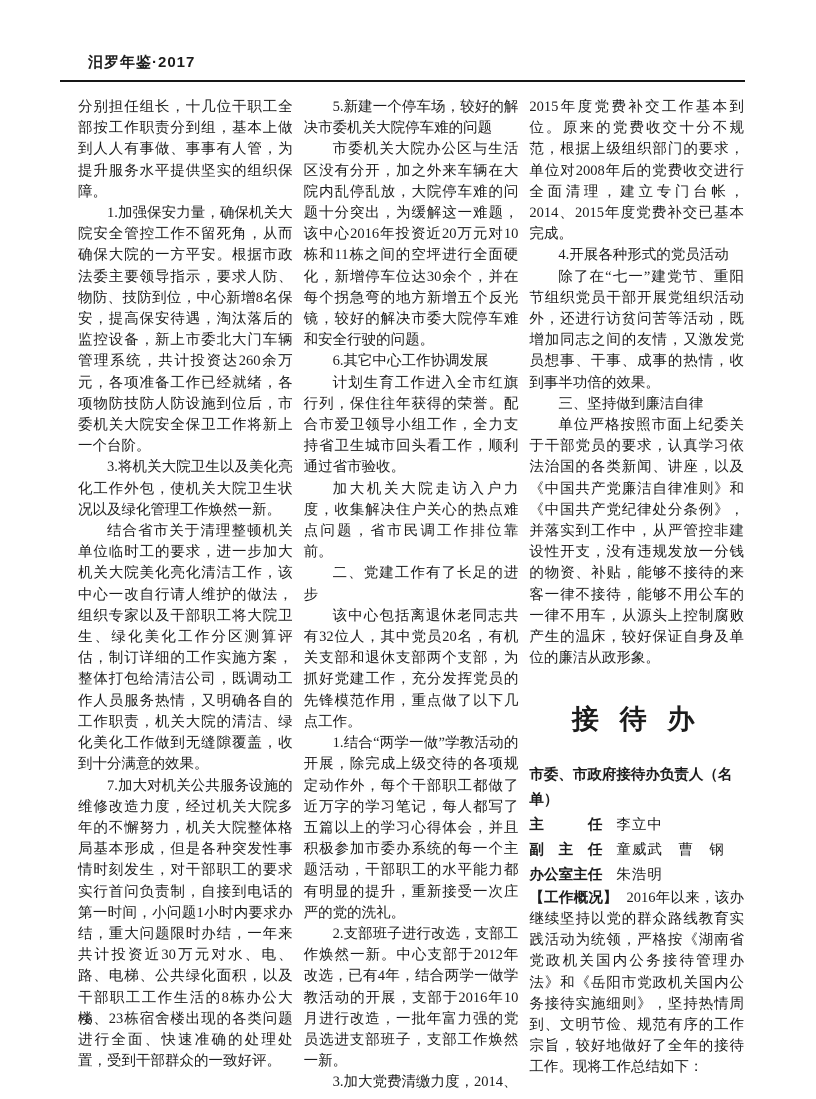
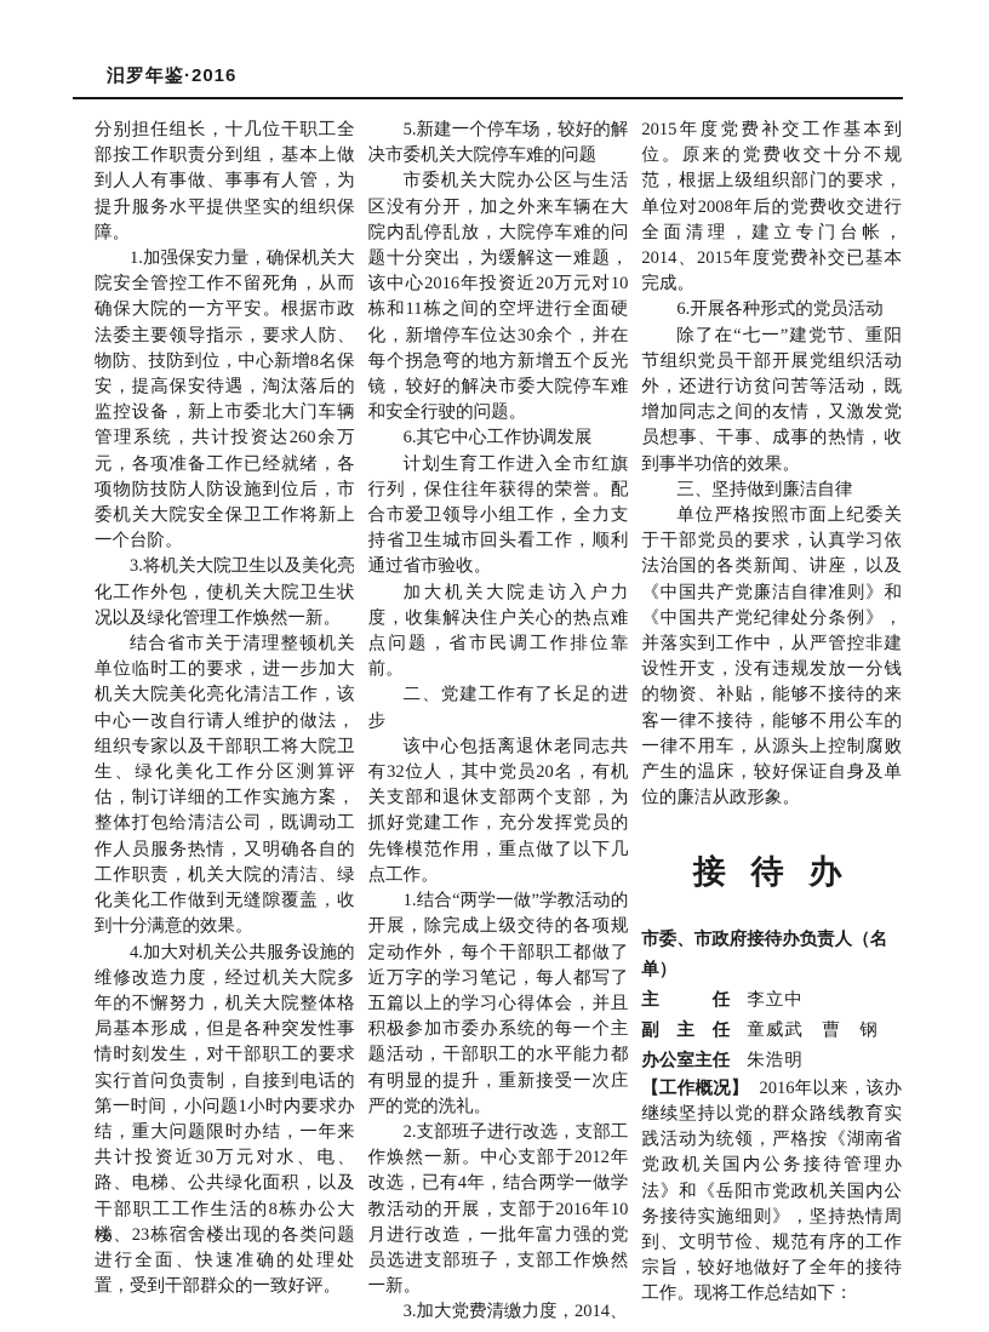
- 汨罗年鉴·2017
+ 汨罗年鉴·2016
  分别担任组长，十几位干职工全部按工作职责分到组，基本上做到人人有事做、事事有人管，为提升服务水平提供坚实的组织保障。
  1.加强保安力量，确保机关大院安全管控工作不留死角，从而确保大院的一方平安。根据市政法委主要领导指示，要求人防、物防、技防到位，中心新增8名保安，提高保安待遇，淘汰落后的监控设备，新上市委北大门车辆管理系统，共计投资达260余万元，各项准备工作已经就绪，各项物防技防人防设施到位后，市委机关大院安全保卫工作将新上一个台阶。
  3.将机关大院卫生以及美化亮化工作外包，使机关大院卫生状况以及绿化管理工作焕然一新。
  结合省市关于清理整顿机关单位临时工的要求，进一步加大机关大院美化亮化清洁工作，该中心一改自行请人维护的做法，组织专家以及干部职工将大院卫生、绿化美化工作分区测算评估，制订详细的工作实施方案，整体打包给清洁公司，既调动工作人员服务热情，又明确各自的工作职责，机关大院的清洁、绿化美化工作做到无缝隙覆盖，收到十分满意的效果。
- 7.加大对机关公共服务设施的维修改造力度，经过机关大院多年的不懈努力，机关大院整体格局基本形成，但是各种突发性事情时刻发生，对干部职工的要求实行首问负责制，自接到电话的第一时间，小问题1小时内要求办结，重大问题限时办结，一年来共计投资近30万元对水、电、路、电梯、公共绿化面积，以及干部职工工作生活的8栋办公大楼、23栋宿舍楼出现的各类问题进行全面、快速准确的处理处置，受到干部群众的一致好评。
+ 4.加大对机关公共服务设施的维修改造力度，经过机关大院多年的不懈努力，机关大院整体格局基本形成，但是各种突发性事情时刻发生，对干部职工的要求实行首问负责制，自接到电话的第一时间，小问题1小时内要求办结，重大问题限时办结，一年来共计投资近30万元对水、电、路、电梯、公共绿化面积，以及干部职工工作生活的8栋办公大楼、23栋宿舍楼出现的各类问题进行全面、快速准确的处理处置，受到干部群众的一致好评。
  5.新建一个停车场，较好的解决市委机关大院停车难的问题
  市委机关大院办公区与生活区没有分开，加之外来车辆在大院内乱停乱放，大院停车难的问题十分突出，为缓解这一难题，该中心2016年投资近20万元对10栋和11栋之间的空坪进行全面硬化，新增停车位达30余个，并在每个拐急弯的地方新增五个反光镜，较好的解决市委大院停车难和安全行驶的问题。
  6.其它中心工作协调发展
  计划生育工作进入全市红旗行列，保住往年获得的荣誉。配合市爱卫领导小组工作，全力支持省卫生城市回头看工作，顺利通过省市验收。
  加大机关大院走访入户力度，收集解决住户关心的热点难点问题，省市民调工作排位靠前。
  二、党建工作有了长足的进步
  该中心包括离退休老同志共有32位人，其中党员20名，有机关支部和退休支部两个支部，为抓好党建工作，充分发挥党员的先锋模范作用，重点做了以下几点工作。
  1.结合“两学一做”学教活动的开展，除完成上级交待的各项规定动作外，每个干部职工都做了近万字的学习笔记，每人都写了五篇以上的学习心得体会，并且积极参加市委办系统的每一个主题活动，干部职工的水平能力都有明显的提升，重新接受一次庄严的党的洗礼。
  2.支部班子进行改选，支部工作焕然一新。中心支部于2012年改选，已有4年，结合两学一做学教活动的开展，支部于2016年10月进行改造，一批年富力强的党员选进支部班子，支部工作焕然一新。
  3.加大党费清缴力度，2014、
  2015年度党费补交工作基本到位。原来的党费收交十分不规范，根据上级组织部门的要求，单位对2008年后的党费收交进行全面清理，建立专门台帐，2014、2015年度党费补交已基本完成。
- 4.开展各种形式的党员活动
+ 6.开展各种形式的党员活动
  除了在“七一”建党节、重阳节组织党员干部开展党组织活动外，还进行访贫问苦等活动，既增加同志之间的友情，又激发党员想事、干事、成事的热情，收到事半功倍的效果。
  三、坚持做到廉洁自律
  单位严格按照市面上纪委关于干部党员的要求，认真学习依法治国的各类新闻、讲座，以及《中国共产党廉洁自律准则》和《中国共产党纪律处分条例》，并落实到工作中，从严管控非建设性开支，没有违规发放一分钱的物资、补贴，能够不接待的来客一律不接待，能够不用公车的一律不用车，从源头上控制腐败产生的温床，较好保证自身及单位的廉洁从政形象。
  接 待 办
  市委、市政府接待办负责人（名单）
  主任
  李立中
  副主任
  童威武 曹 钢
  办公室主任
  朱浩明
  【工作概况】 2016年以来，该办继续坚持以党的群众路线教育实践活动为统领，严格按《湖南省党政机关国内公务接待管理办法》和《岳阳市党政机关国内公务接待实施细则》，坚持热情周到、文明节俭、规范有序的工作宗旨，较好地做好了全年的接待工作。现将工作总结如下：
  76
